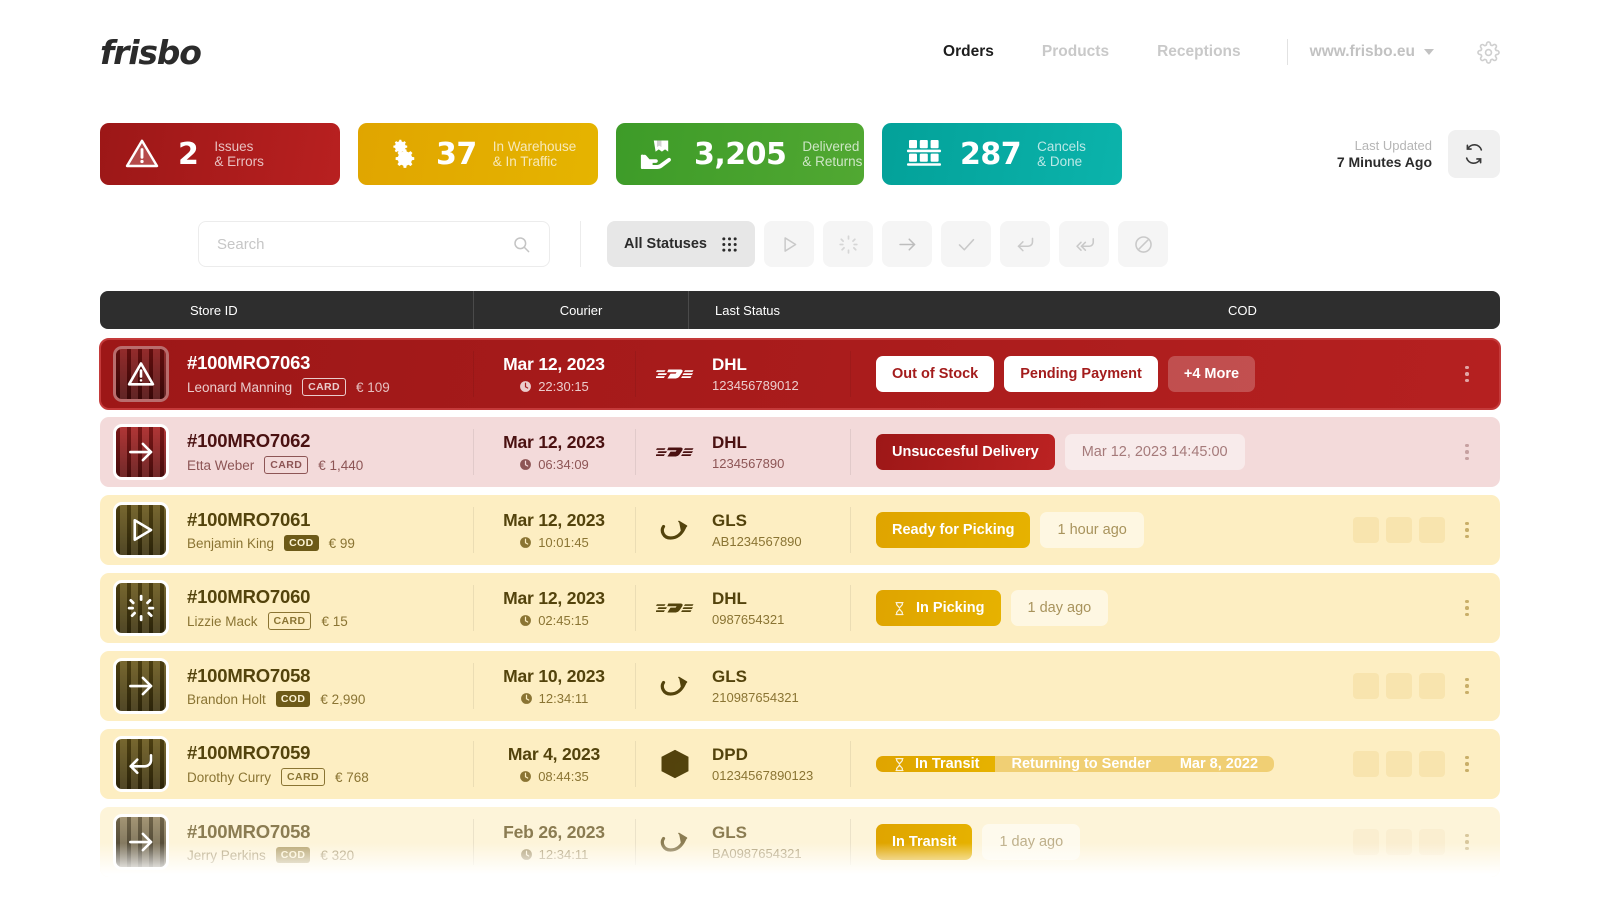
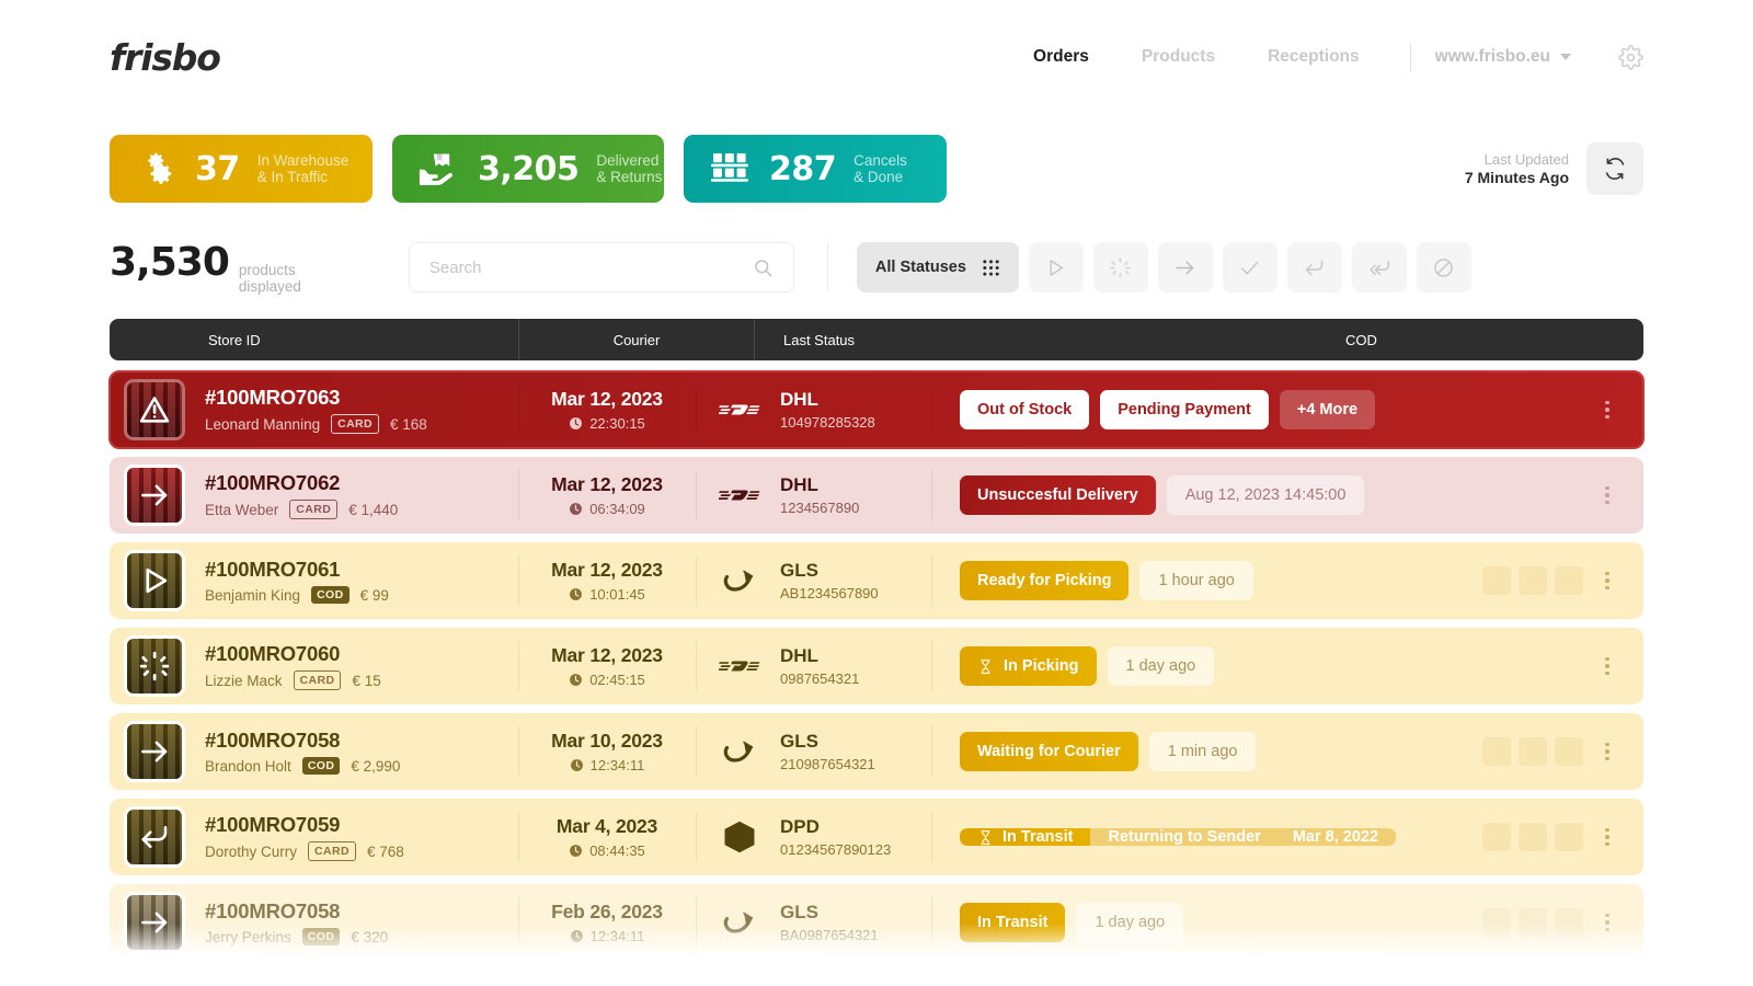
  frisbo
  Orders
  Products
  Receptions
  www.frisbo.eu
- 2
- Issues
- & Errors
  37
  In Warehouse
  & In Traffic
  3,205
  Delivered
  & Returns
  287
  Cancels
  & Done
  Last Updated
  7 Minutes Ago
+ 3,530
+ products
+ displayed
  Search
  All Statuses
  Store ID
  Courier
  Last Status
  COD
  #100MRO7063
  Leonard Manning
  CARD
- € 109
+ € 168
  Mar 12, 2023
  22:30:15
  DHL
- 123456789012
+ 104978285328
  Out of Stock
  Pending Payment
  +4 More
  #100MRO7062
  Etta Weber
  CARD
  € 1,440
  Mar 12, 2023
  06:34:09
  DHL
  1234567890
  Unsuccesful Delivery
- Mar 12, 2023 14:45:00
+ Aug 12, 2023 14:45:00
  #100MRO7061
  Benjamin King
  COD
  € 99
  Mar 12, 2023
  10:01:45
  GLS
  AB1234567890
  Ready for Picking
  1 hour ago
  #100MRO7060
  Lizzie Mack
  CARD
  € 15
  Mar 12, 2023
  02:45:15
  DHL
  0987654321
  In Picking
  1 day ago
  #100MRO7058
  Brandon Holt
  COD
  € 2,990
  Mar 10, 2023
  12:34:11
  GLS
  210987654321
+ Waiting for Courier
+ 1 min ago
  #100MRO7059
  Dorothy Curry
  CARD
  € 768
  Mar 4, 2023
  08:44:35
  DPD
  01234567890123
  In Transit
  Returning to Sender
  Mar 8, 2022
  #100MRO7058
  Feb 26, 2023
  GLS
  In Transit
  1 day ago
